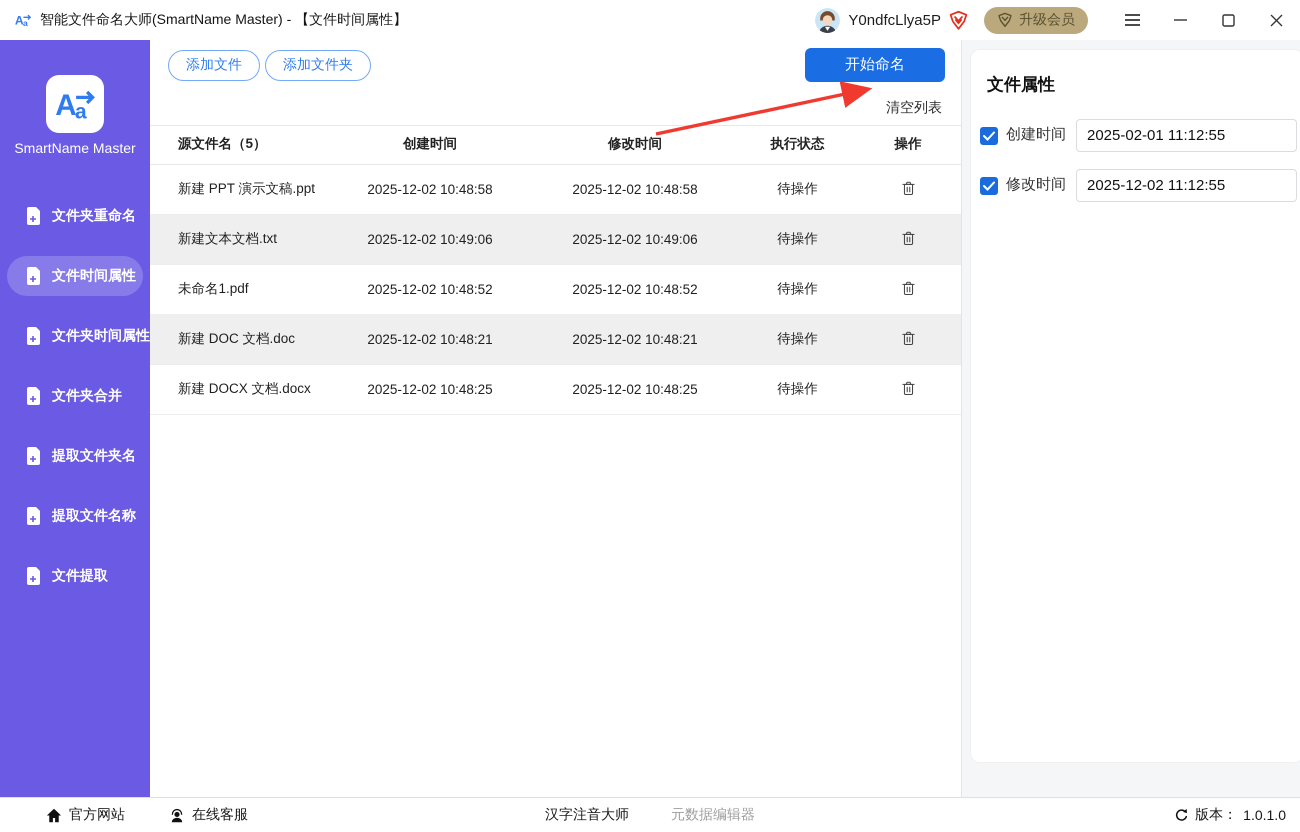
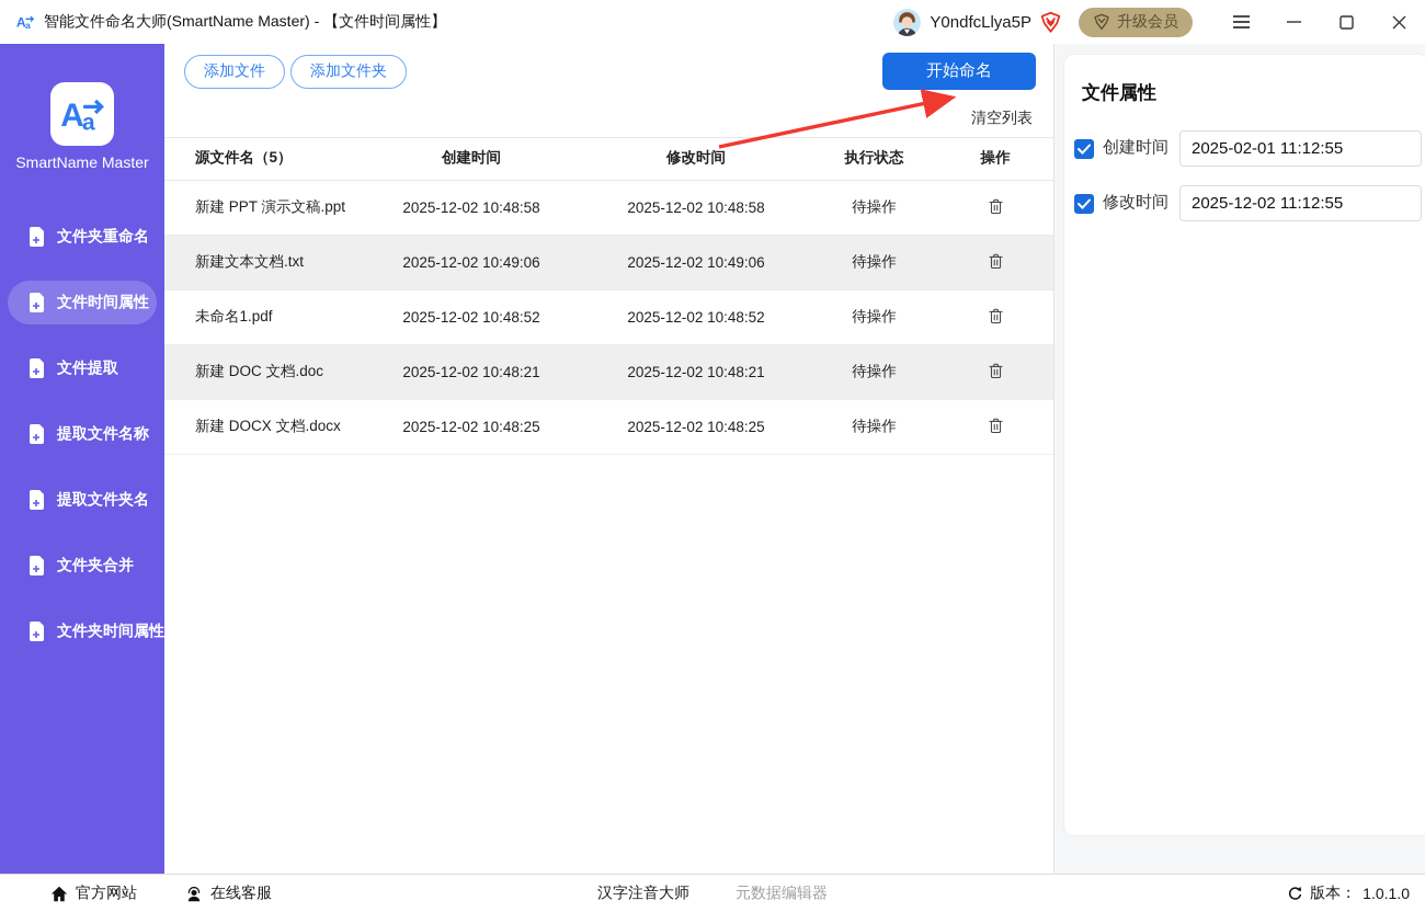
  A
  a
  智能文件命名大师(SmartName Master) - 【文件时间属性】
  Y0ndfcLlya5P
  升级会员
  A
  a
  SmartName Master
  文件夹重命名
  文件时间属性
- 文件夹时间属性
+ 文件提取
- 文件夹合并
+ 提取文件名称
  提取文件夹名
- 提取文件名称
+ 文件夹合并
- 文件提取
+ 文件夹时间属性
  添加文件
  添加文件夹
  开始命名
  清空列表
  源文件名（5）
  创建时间
  修改时间
  执行状态
  操作
  新建 PPT 演示文稿.ppt
  2025-12-02 10:48:58
  2025-12-02 10:48:58
  待操作
  新建文本文档.txt
  2025-12-02 10:49:06
  2025-12-02 10:49:06
  待操作
  未命名1.pdf
  2025-12-02 10:48:52
  2025-12-02 10:48:52
  待操作
  新建 DOC 文档.doc
  2025-12-02 10:48:21
  2025-12-02 10:48:21
  待操作
  新建 DOCX 文档.docx
  2025-12-02 10:48:25
  2025-12-02 10:48:25
  待操作
  文件属性
  创建时间
  2025-02-01 11:12:55
  修改时间
  2025-12-02 11:12:55
  官方网站
  在线客服
  汉字注音大师
  元数据编辑器
  版本：
  1.0.1.0
